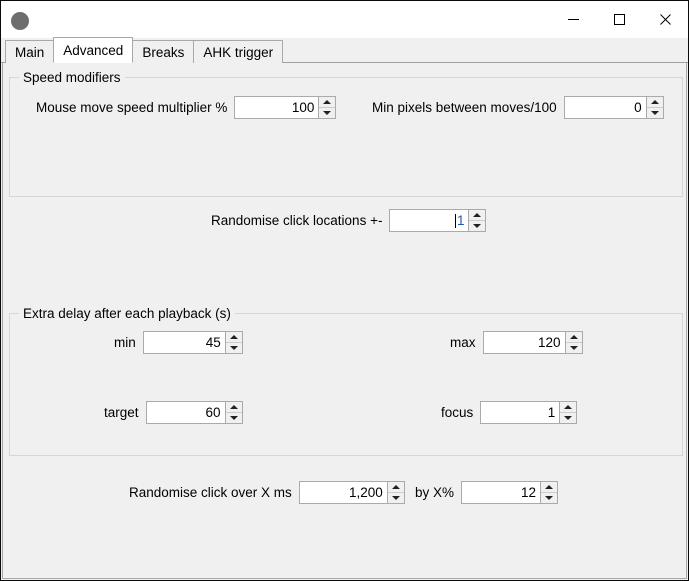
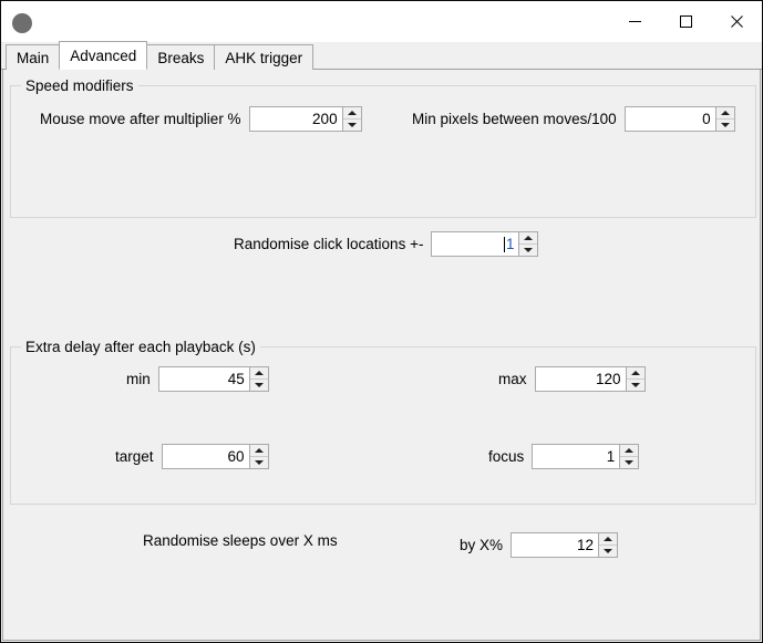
  Main
  Advanced
  Breaks
  AHK trigger
  Speed modifiers
- Mouse move speed multiplier %
+ Mouse move after multiplier %
- 100
+ 200
  Min pixels between moves/100
  0
  Randomise click locations +-
  1
  Extra delay after each playback (s)
  min
  45
  max
  120
  target
  60
  focus
  1
- Randomise click over X ms
+ Randomise sleeps over X ms
- 1,200
  by X%
  12
